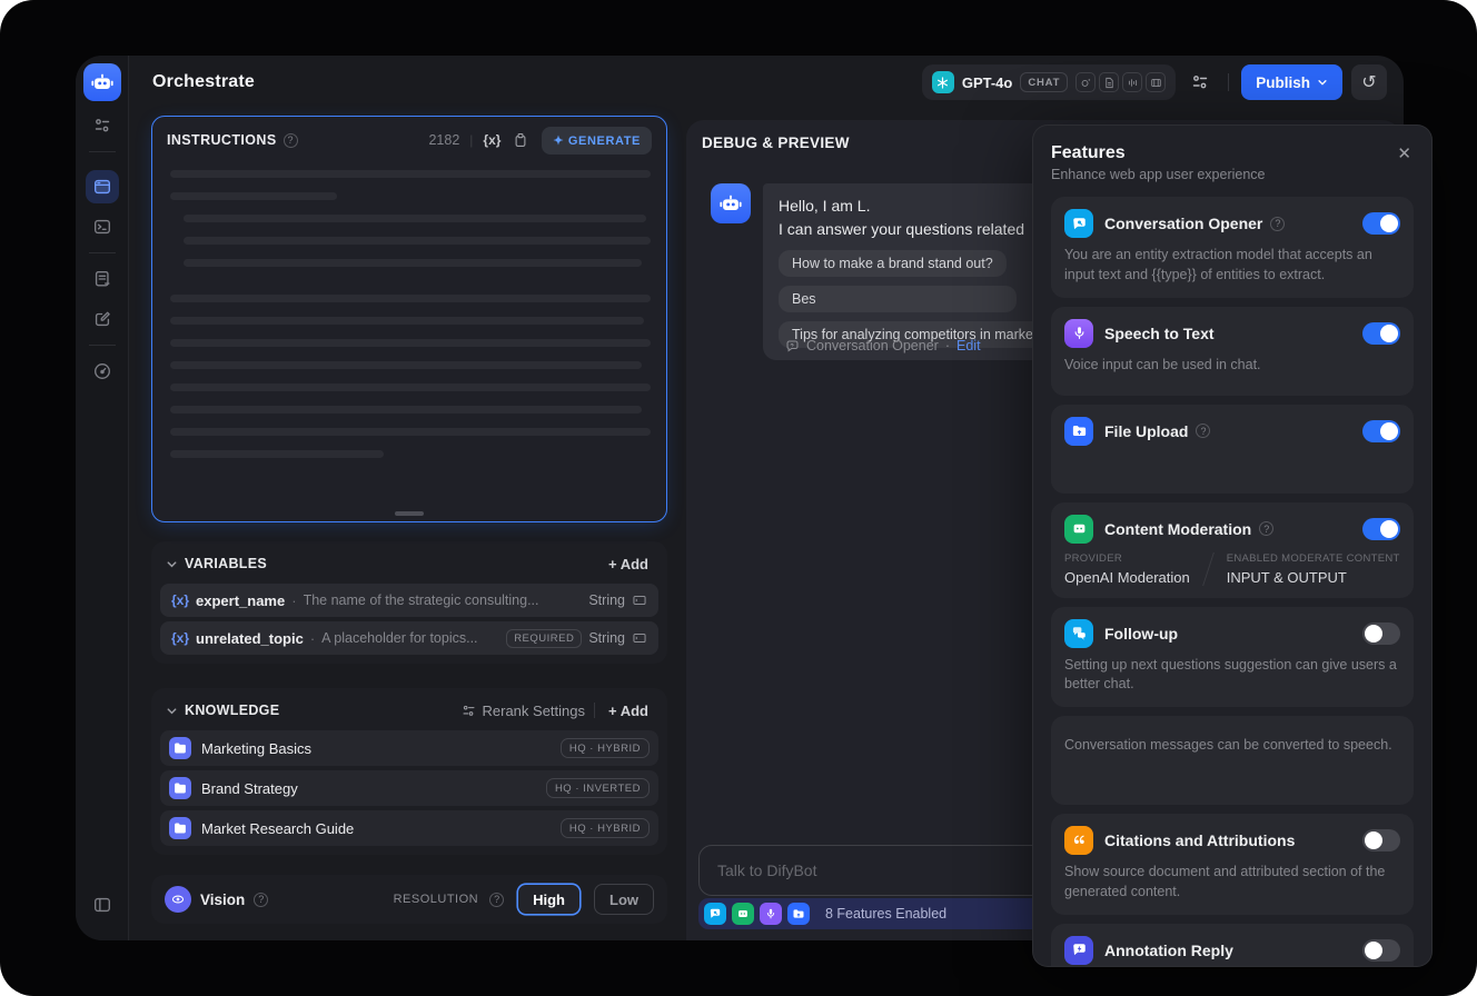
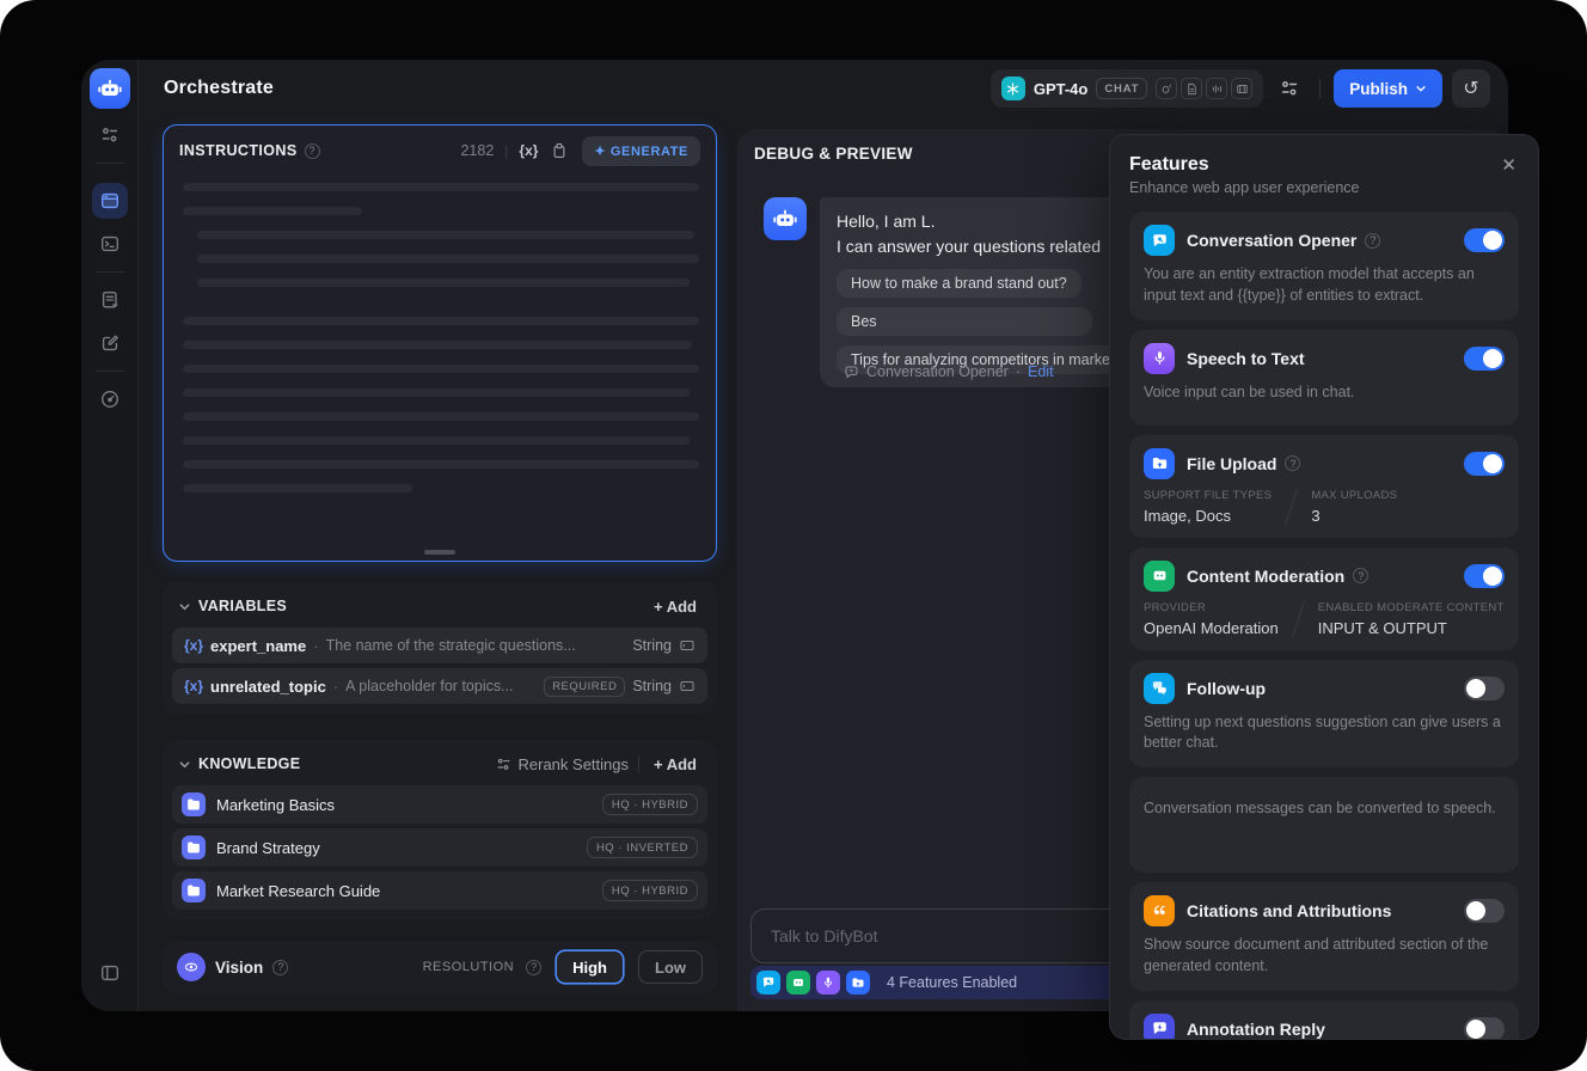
  Orchestrate
  GPT-4o
  CHAT
  Publish
  ↺
  INSTRUCTIONS
  ?
  2182
  {x}
  ✦ GENERATE
  VARIABLES
  + Add
  {x}
  expert_name
  ·
- The name of the strategic consulting...
+ The name of the strategic questions...
  String
  {x}
  unrelated_topic
  ·
  A placeholder for topics...
  REQUIRED
  String
  KNOWLEDGE
  Rerank Settings
  + Add
  Marketing Basics
  HQ · HYBRID
  Brand Strategy
  HQ · INVERTED
  Market Research Guide
  HQ · HYBRID
  Vision
  ?
  RESOLUTION
  ?
  High
  Low
  DEBUG & PREVIEW
  Hello, I am L.
  I can answer your questions related
  How to make a brand stand out?
  Bes
  Tips for analyzing competitors in marke
  Conversation Opener
  ·
  Edit
  Talk to DifyBot
- 8 Features Enabled
+ 4 Features Enabled
  Features
  Enhance web app user experience
  ✕
  Conversation Opener
  ?
  You are an entity extraction model that accepts an input text and {{type}} of entities to extract.
  Speech to Text
  Voice input can be used in chat.
  File Upload
  ?
+ SUPPORT FILE TYPES
+ Image, Docs
+ MAX UPLOADS
+ 3
  Content Moderation
  ?
  PROVIDER
  OpenAI Moderation
  ENABLED MODERATE CONTENT
  INPUT & OUTPUT
  Follow-up
  Setting up next questions suggestion can give users a better chat.
  Conversation messages can be converted to speech.
  Citations and Attributions
  Show source document and attributed section of the generated content.
  Annotation Reply
